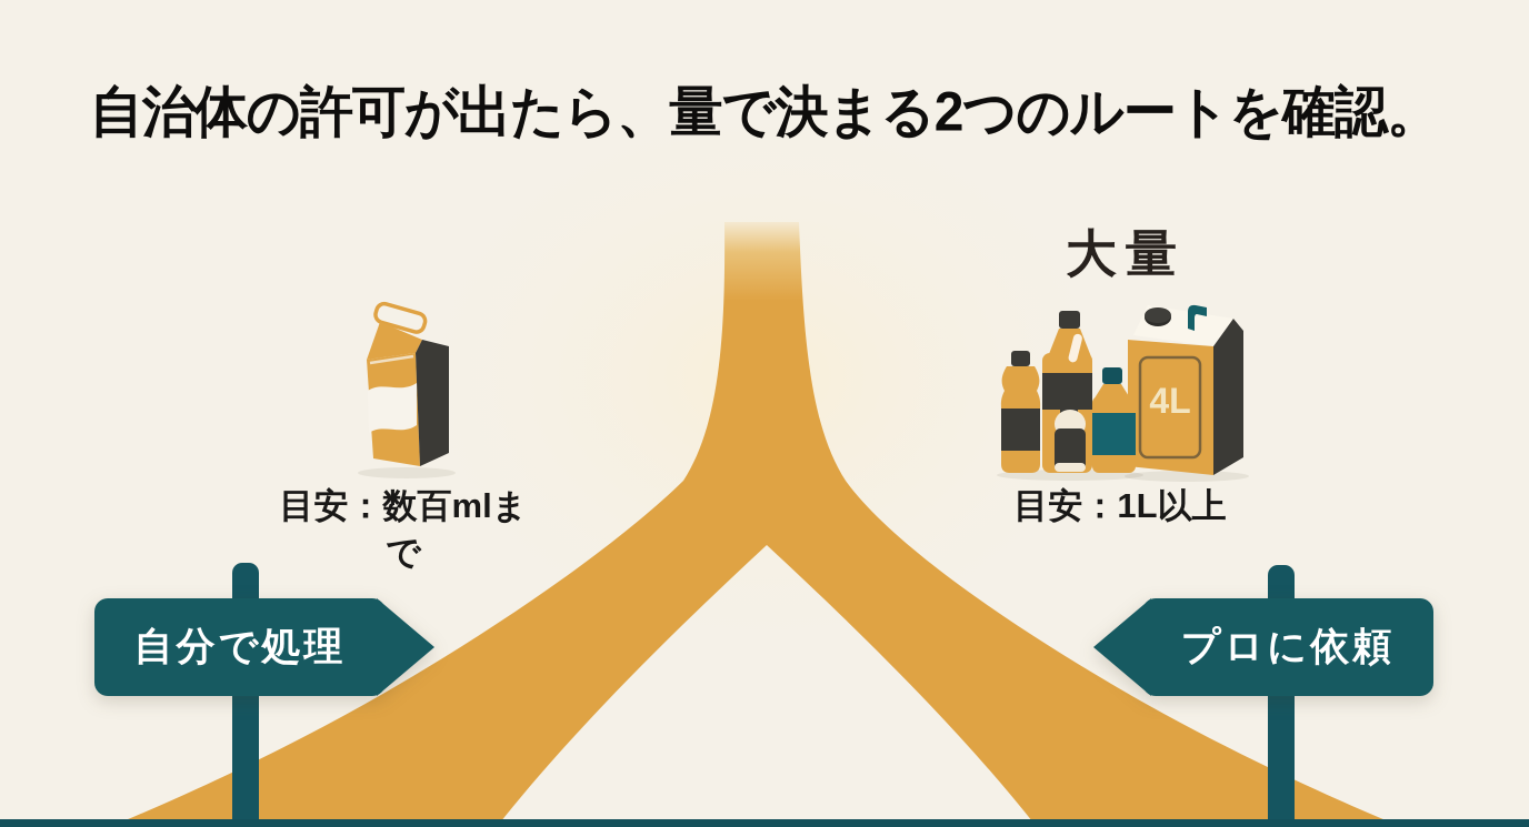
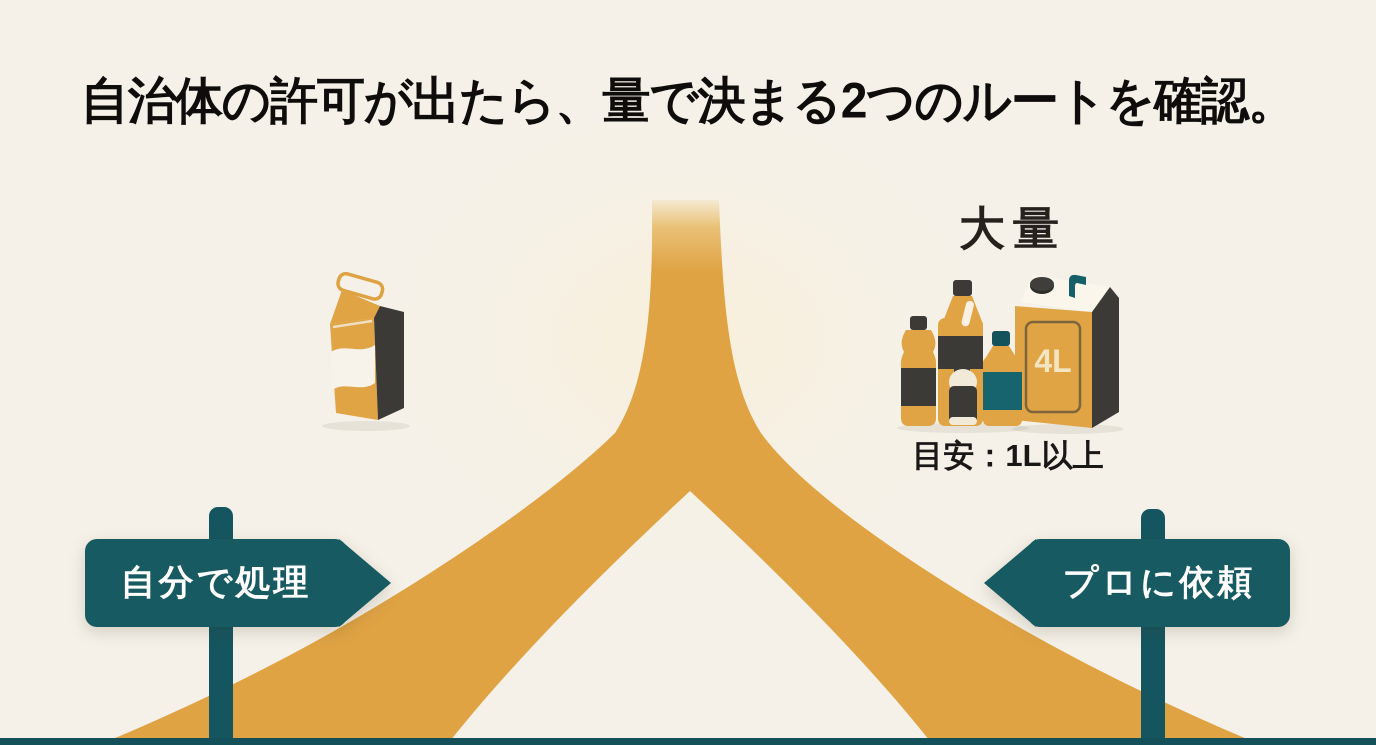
  自治体の許可が出たら、量で決まる2つのルートを確認。
- 目安：数百mlまで
  大量
  4L
  目安：1L以上
  自分で処理
  プロに依頼
